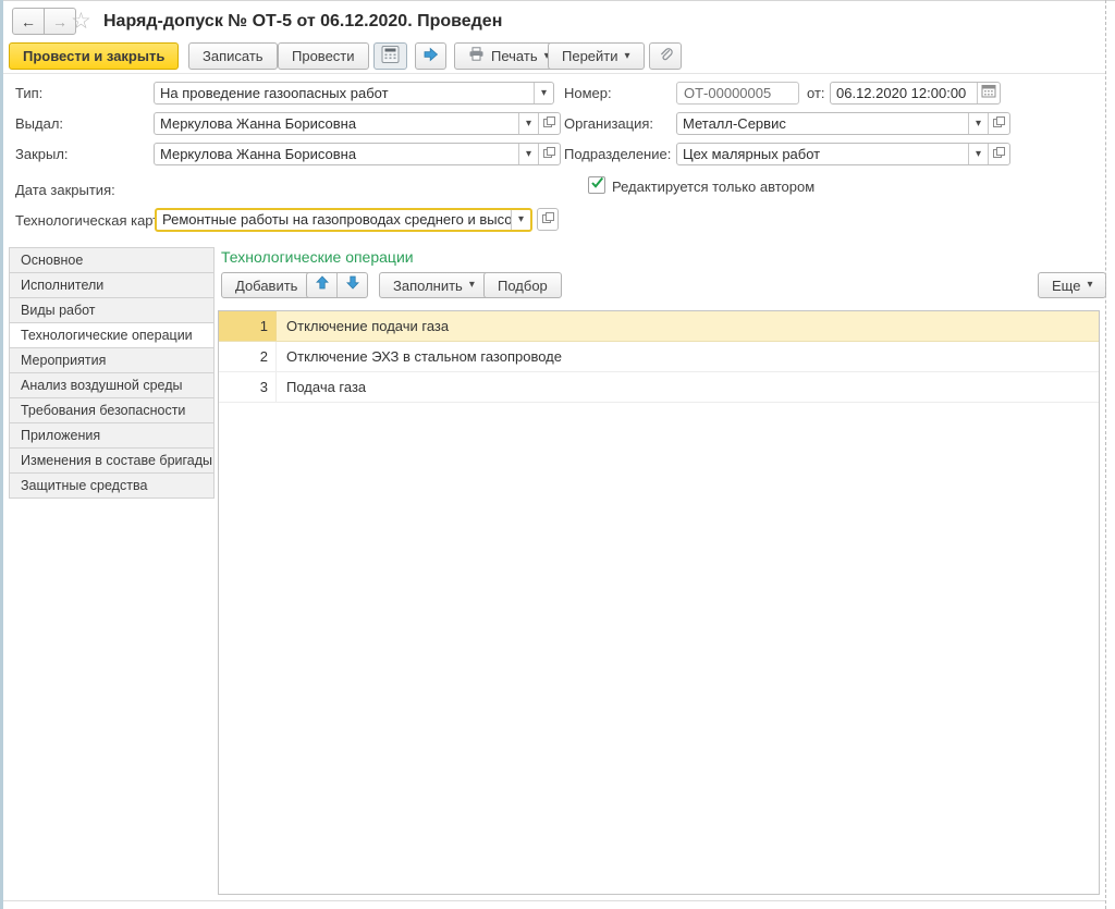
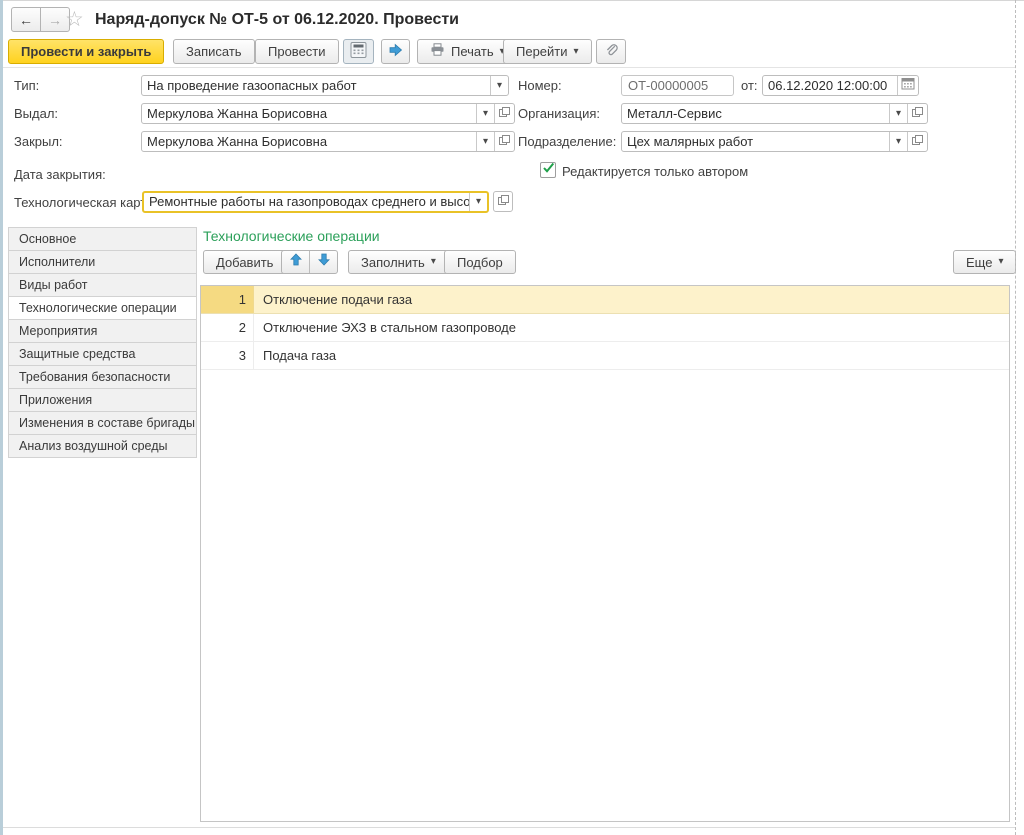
  ←
  →
  ☆
- Наряд-допуск № ОТ-5 от 06.12.2020. Проведен
+ Наряд-допуск № ОТ-5 от 06.12.2020. Провести
  Провести и закрыть
  Записать
  Провести
  Печать
  Перейти
  ▾
  Тип:
  На проведение газоопасных работ
  ▾
  Выдал:
  Меркулова Жанна Борисовна
  ▾
  Закрыл:
  Меркулова Жанна Борисовна
  ▾
  Дата закрытия:
  Технологическая кар
  Ремонтные работы на газопроводах среднего и высо
  ▾
  Номер:
  ОТ-00000005
  от:
  06.12.2020 12:00:00
  Организация:
  Металл-Сервис
  ▾
  Подразделение:
  Цех малярных работ
  ▾
  Редактируется только автором
  Основное
  Исполнители
  Виды работ
  Технологические операции
  Мероприятия
- Анализ воздушной среды
+ Защитные средства
  Требования безопасности
  Приложения
  Изменения в составе бригады
- Защитные средства
+ Анализ воздушной среды
  Технологические операции
  Добавить
  Заполнить
  ▾
  Подбор
  Еще
  ▾
  1
  Отключение подачи газа
  2
  Отключение ЭХЗ в стальном газопроводе
  3
  Подача газа
